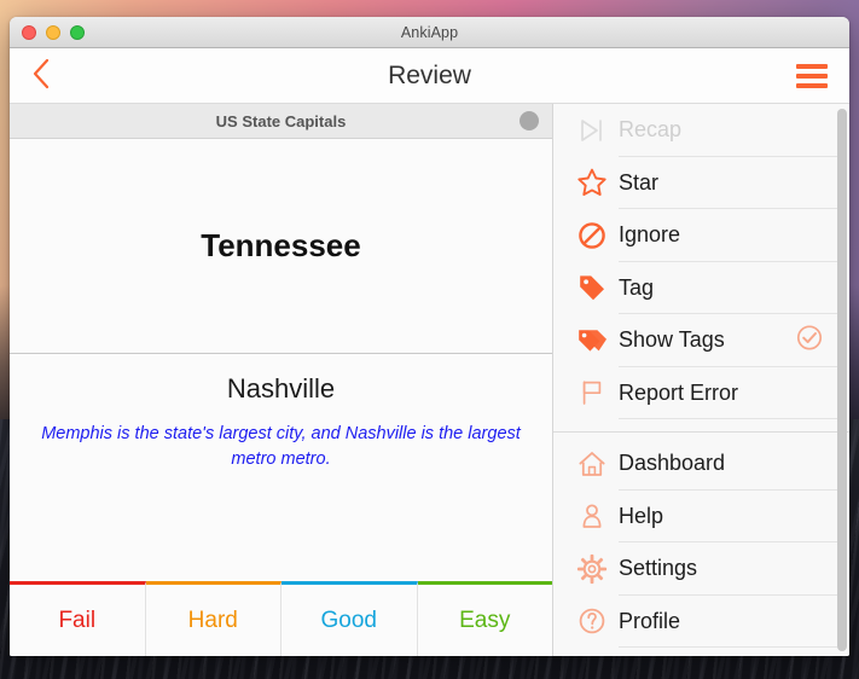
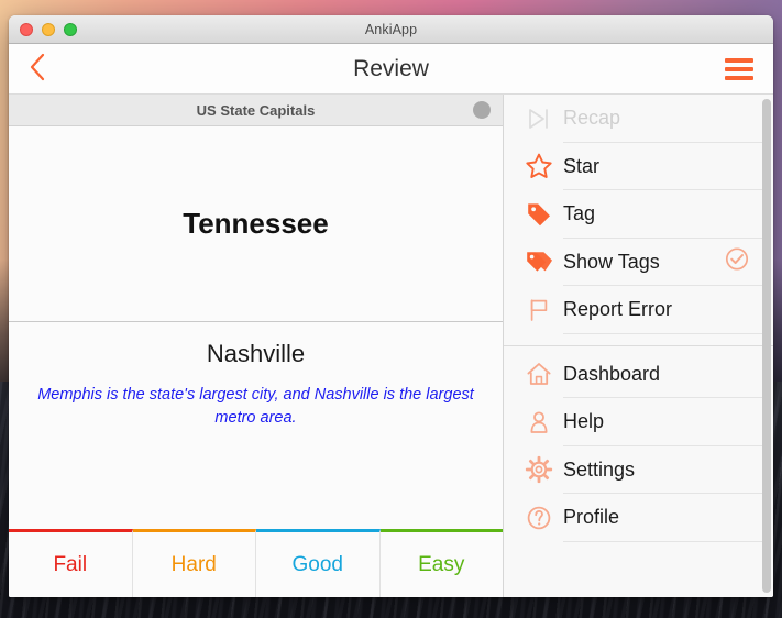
  AnkiApp
  Review
  US State Capitals
  Tennessee
  Nashville
- Memphis is the state's largest city, and Nashville is the largest metro metro.
+ Memphis is the state's largest city, and Nashville is the largest metro area.
  Fail
  Hard
  Good
  Easy
  Recap
  Star
- Ignore
  Tag
  Show Tags
  Report Error
  Dashboard
  Help
  Settings
  Profile
